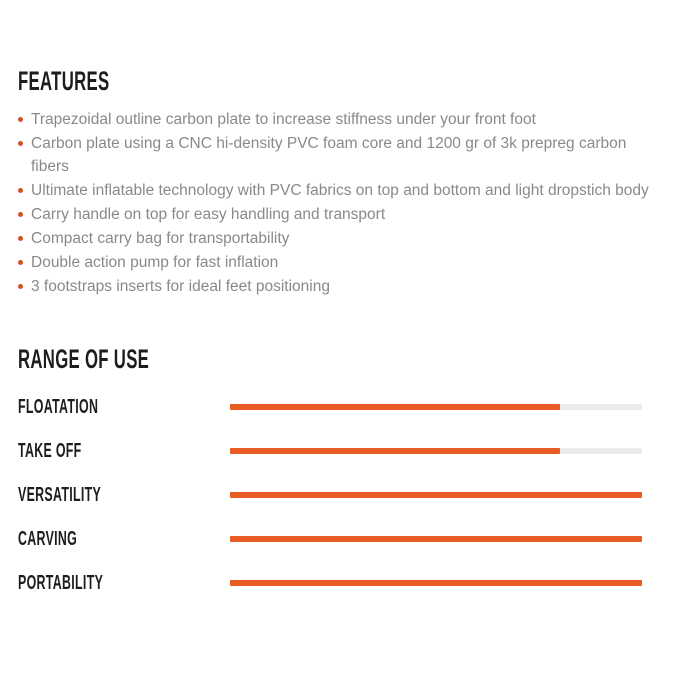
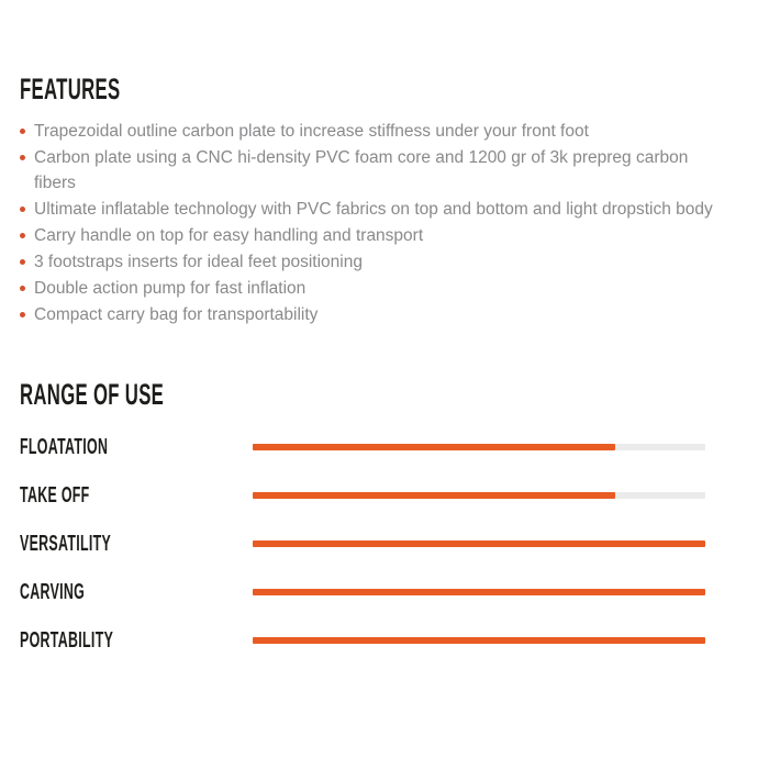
  FEATURES
  Trapezoidal outline carbon plate to increase stiffness under your front foot
  Carbon plate using a CNC hi-density PVC foam core and 1200 gr of 3k prepreg carbon fibers
  Ultimate inflatable technology with PVC fabrics on top and bottom and light dropstich body
  Carry handle on top for easy handling and transport
- Compact carry bag for transportability
+ 3 footstraps inserts for ideal feet positioning
  Double action pump for fast inflation
- 3 footstraps inserts for ideal feet positioning
+ Compact carry bag for transportability
  RANGE OF USE
  FLOATATION
  TAKE OFF
  VERSATILITY
  CARVING
  PORTABILITY
